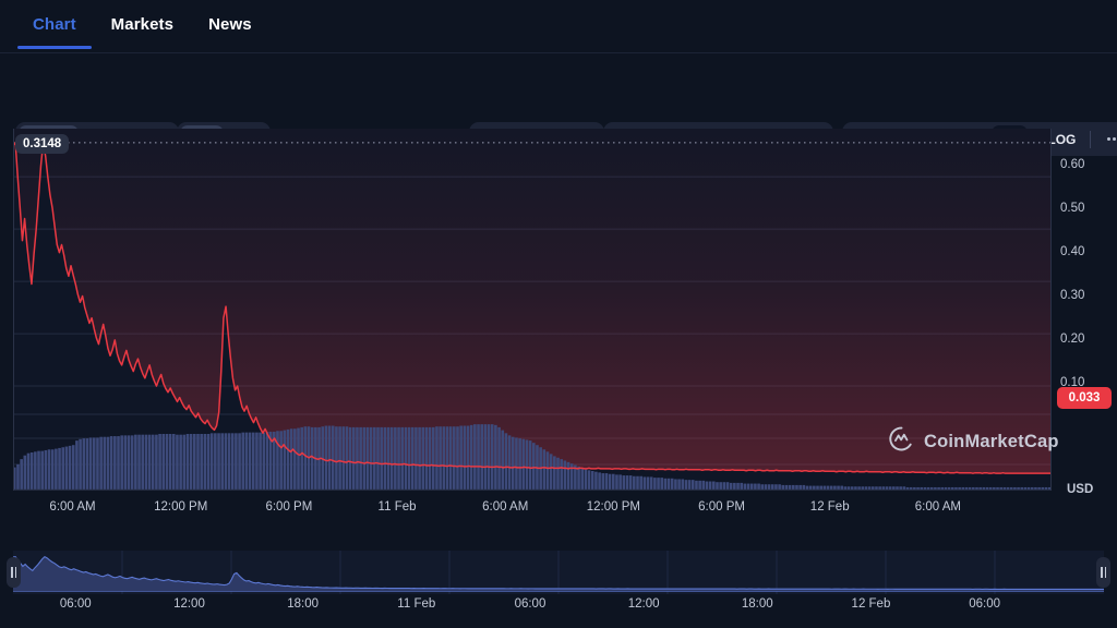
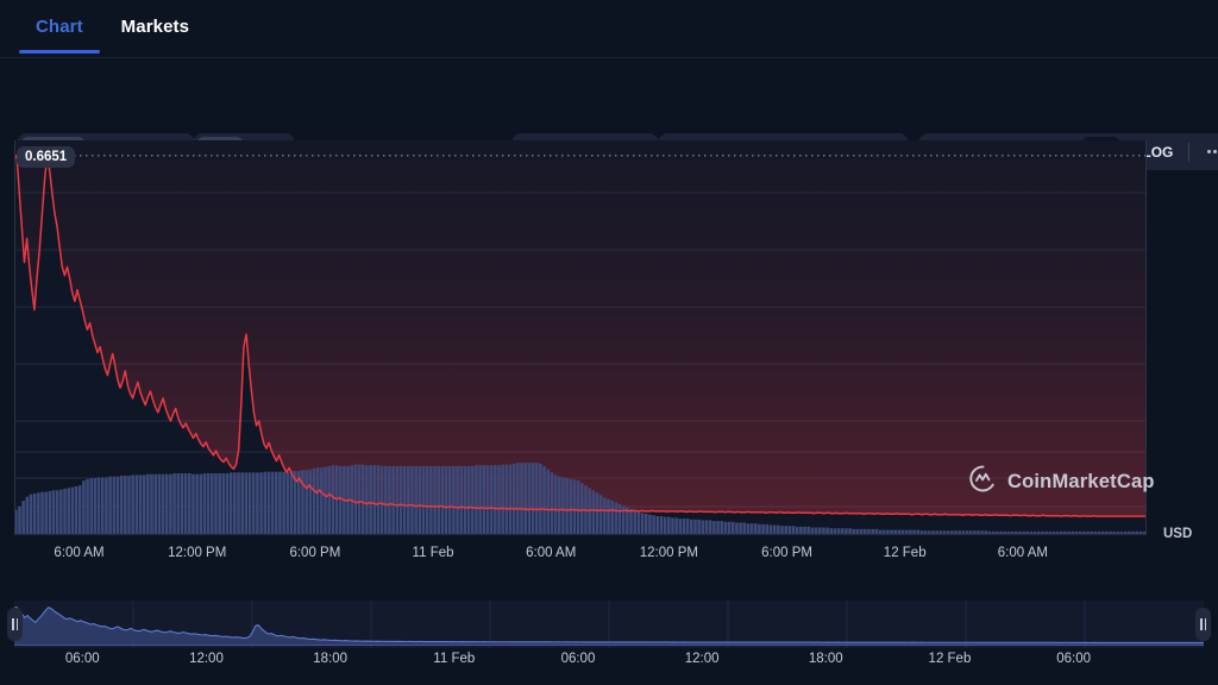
  Chart
  Markets
- News
  LOG
- 0.3148
+ 0.6651
  CoinMarketCap
- 0.60
- 0.50
- 0.40
- 0.30
- 0.20
- 0.10
- 0.033
  USD
  6:00 AM
  12:00 PM
  6:00 PM
  11 Feb
  6:00 AM
  12:00 PM
  6:00 PM
  12 Feb
  6:00 AM
  06:00
  12:00
  18:00
  11 Feb
  06:00
  12:00
  18:00
  12 Feb
  06:00
